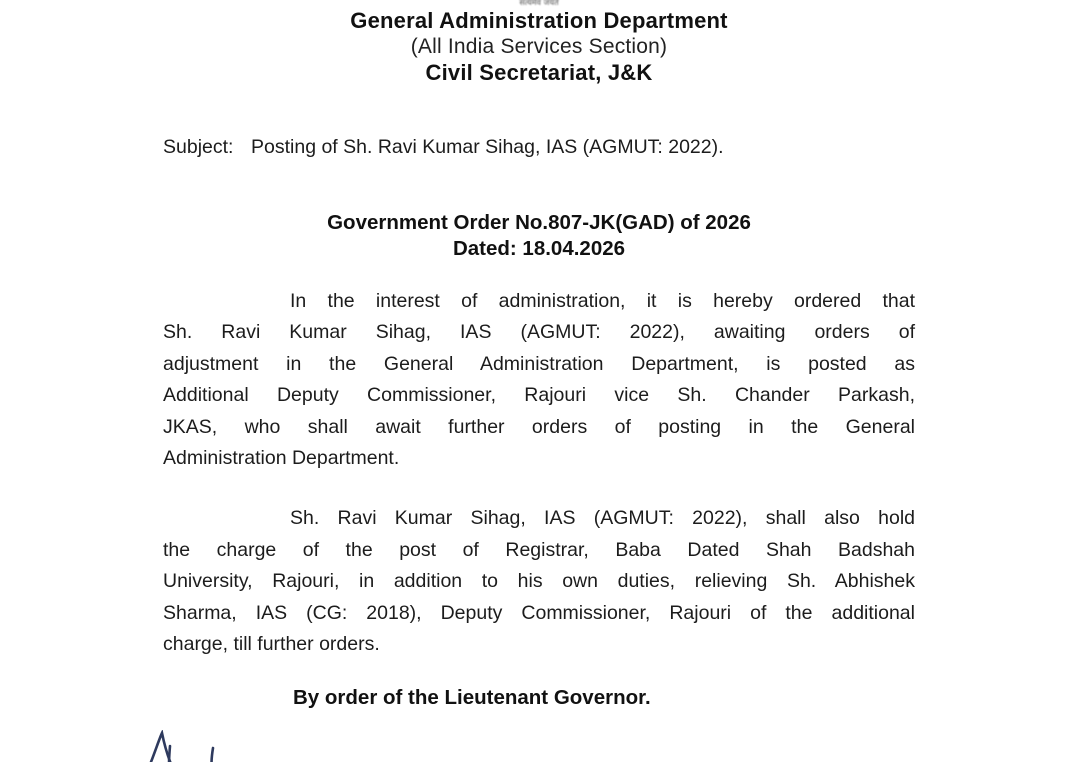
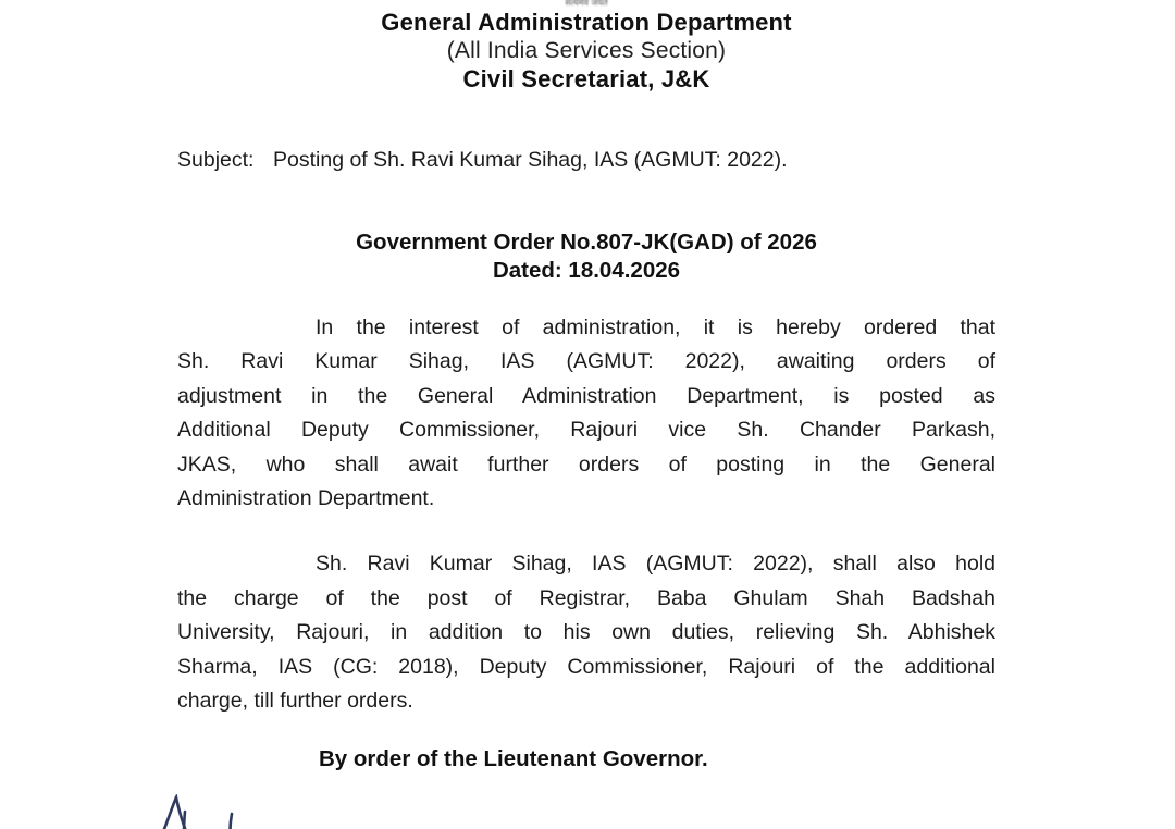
  सत्यमेव जयते
  General Administration Department
  (All India Services Section)
  Civil Secretariat, J&K
  Subject:
  Posting of Sh. Ravi Kumar Sihag, IAS (AGMUT: 2022).
  Government Order No.807-JK(GAD) of 2026
  Dated: 18.04.2026
  In the interest of administration, it is hereby ordered that
  Sh. Ravi Kumar Sihag, IAS (AGMUT: 2022), awaiting orders of
  adjustment in the General Administration Department, is posted as
  Additional Deputy Commissioner, Rajouri vice Sh. Chander Parkash,
  JKAS, who shall await further orders of posting in the General
  Administration Department.
  Sh. Ravi Kumar Sihag, IAS (AGMUT: 2022), shall also hold
- the charge of the post of Registrar, Baba Dated Shah Badshah
+ the charge of the post of Registrar, Baba Ghulam Shah Badshah
  University, Rajouri, in addition to his own duties, relieving Sh. Abhishek
  Sharma, IAS (CG: 2018), Deputy Commissioner, Rajouri of the additional
  charge, till further orders.
  By order of the Lieutenant Governor.
